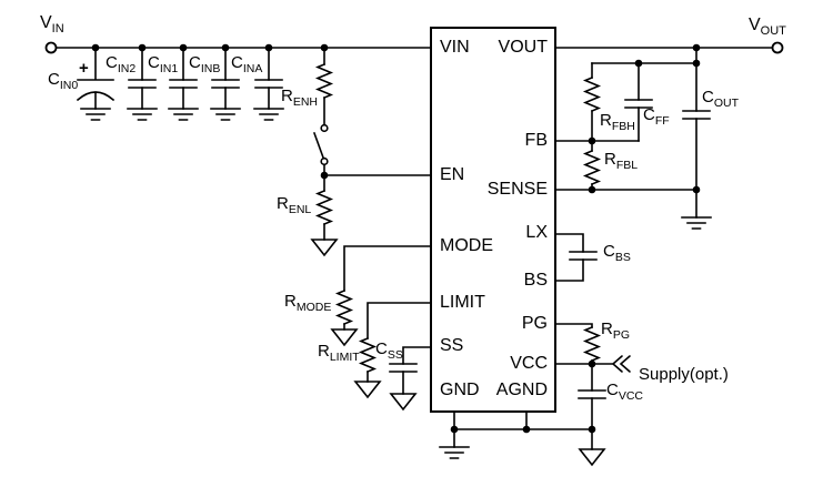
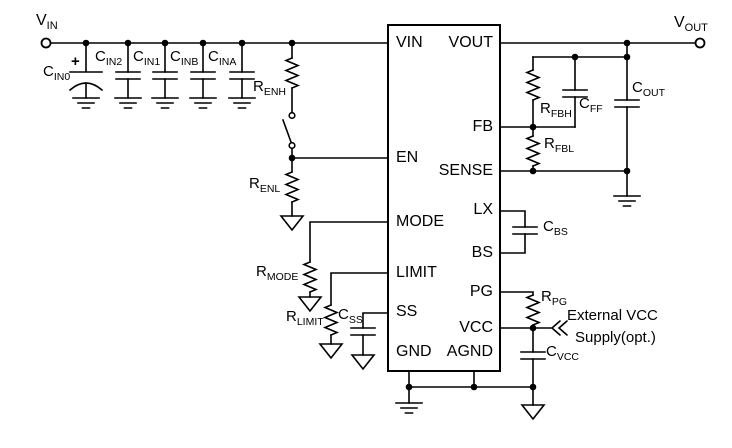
  VIN
  VOUT
  VIN
  EN
  MODE
  LIMIT
  SS
  GND
  VOUT
  FB
  SENSE
  LX
  BS
  PG
  VCC
  AGND
  +
  CIN0
  CIN2
  CIN1
  CINB
  CINA
  RENH
  RENL
  RMODE
  RLIMIT
  CSS
  RFBH
  CFF
  COUT
  RFBL
  CBS
  RPG
  CVCC
+ External VCC
  Supply(opt.)
